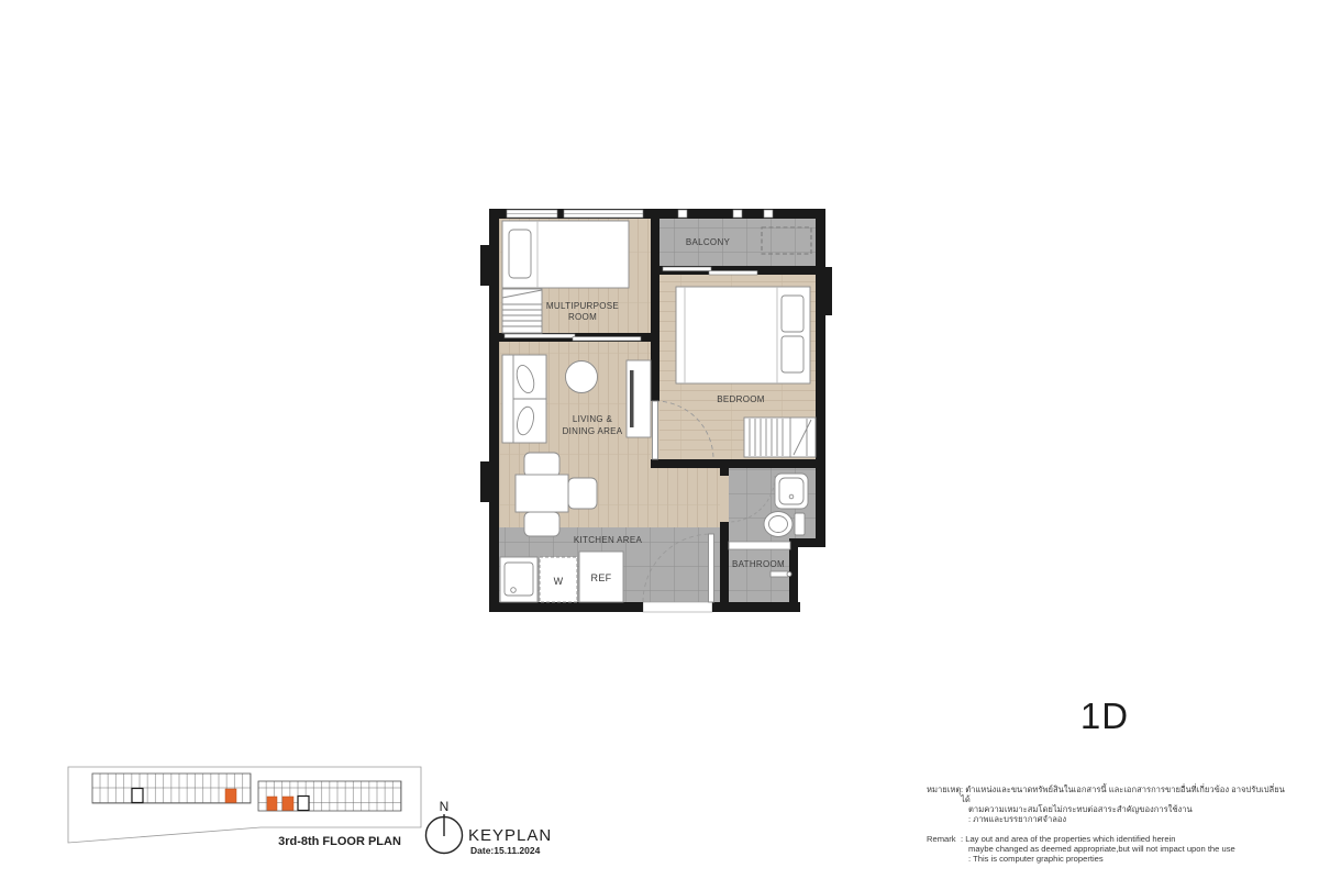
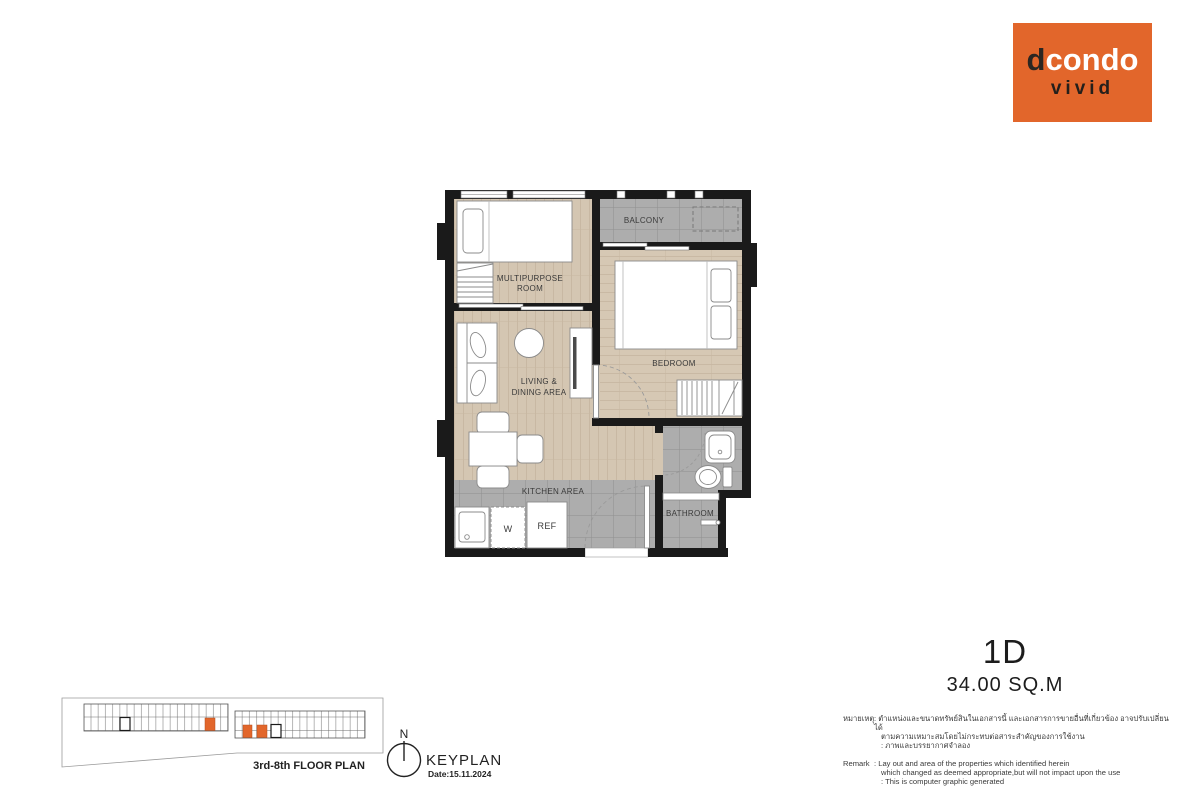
+ dcondo
+ vivid
  MULTIPURPOSE
  ROOM
  BALCONY
  BEDROOM
  LIVING &
  DINING AREA
  KITCHEN AREA
  BATHROOM
  W
  REF
  3rd-8th FLOOR PLAN
  N
  KEYPLAN
  Date:15.11.2024
  1D
+ 34.00 SQ.M
  หมายเหตุ
  : ตำแหน่งและขนาดทรัพย์สินในเอกสารนี้ และเอกสารการขายอื่นที่เกี่ยวข้อง อาจปรับเปลี่ยนได้
  ตามความเหมาะสมโดยไม่กระทบต่อสาระสำคัญของการใช้งาน
  : ภาพและบรรยากาศจำลอง
  Remark
  : Lay out and area of the properties which identified herein
- maybe changed as deemed appropriate,but will not impact upon the use
+ which changed as deemed appropriate,but will not impact upon the use
- : This is computer graphic properties
+ : This is computer graphic generated
